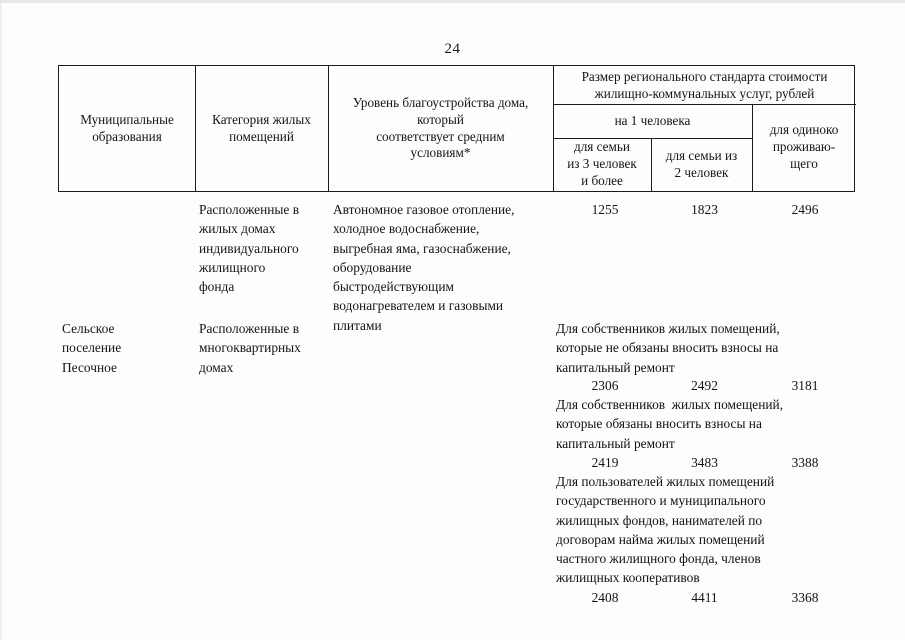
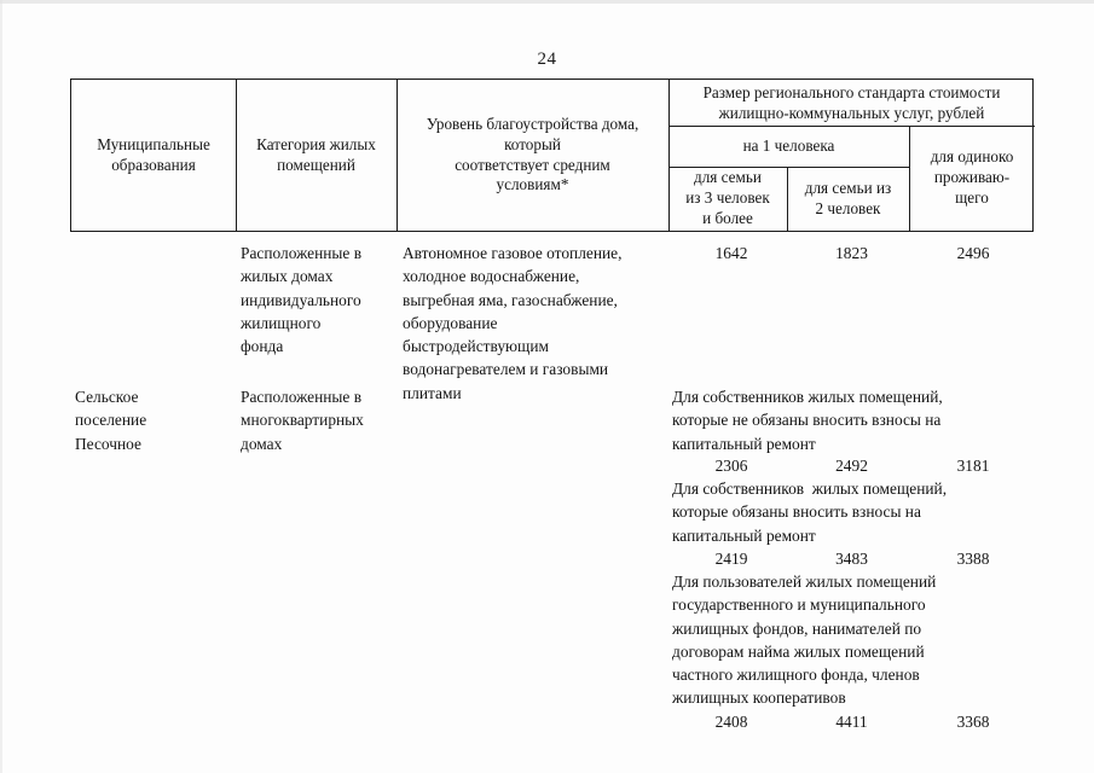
  24
  Муниципальные
  образования
  Категория жилых
  помещений
  Уровень благоустройства дома,
  который
  соответствует средним
  условиям*
  Размер регионального стандарта стоимости
  жилищно-коммунальных услуг, рублей
  на 1 человека
  для семьи
  из 3 человек
  и более
  для семьи из
  2 человек
  для одиноко
  проживаю-
  щего
  Расположенные в
  жилых домах
  индивидуального
  жилищного
  фонда
  Автономное газовое отопление,
  холодное водоснабжение,
  выгребная яма, газоснабжение,
  оборудование
  быстродействующим
  водонагревателем и газовыми
  плитами
- 1255
+ 1642
  1823
  2496
  Сельское
  поселение
  Песочное
  Расположенные в
  многоквартирных
  домах
  Для собственников жилых помещений,
  которые не обязаны вносить взносы на
  капитальный ремонт
  2306
  2492
  3181
  Для собственников жилых помещений,
  которые обязаны вносить взносы на
  капитальный ремонт
  2419
  3483
  3388
  Для пользователей жилых помещений
  государственного и муниципального
  жилищных фондов, нанимателей по
  договорам найма жилых помещений
  частного жилищного фонда, членов
  жилищных кооперативов
  2408
  4411
  3368
